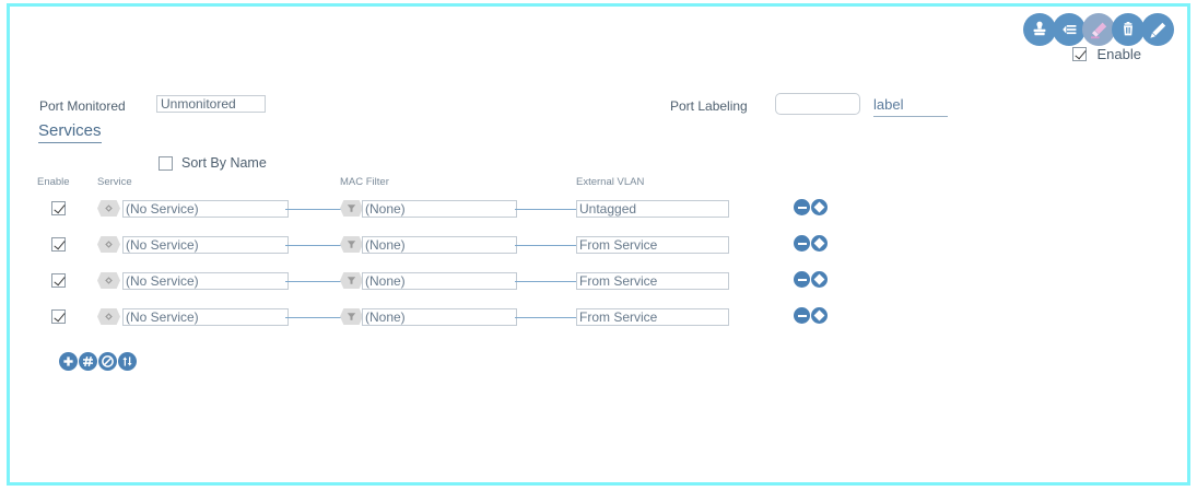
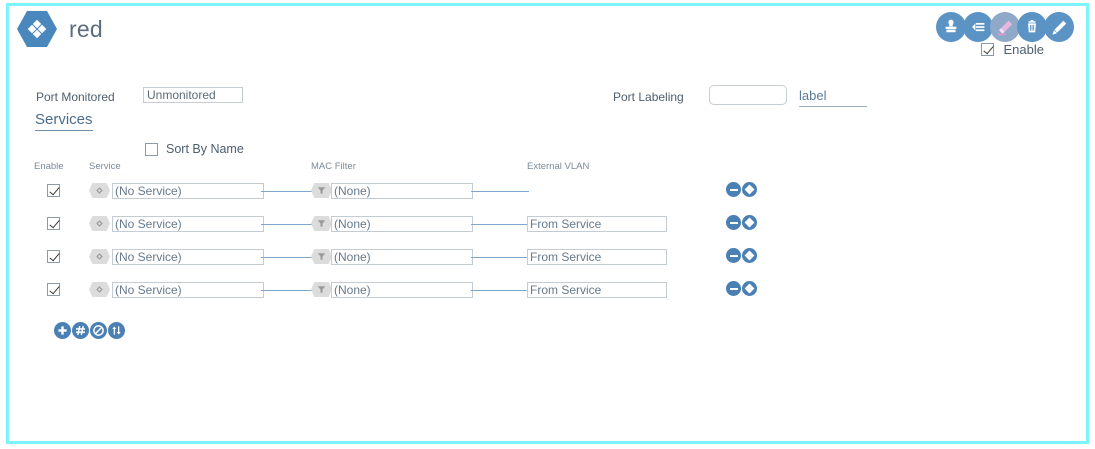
+ red
  Enable
  Port Monitored
  Unmonitored
  Port Labeling
  label
  Services
  Sort By Name
  Enable
  Service
  MAC Filter
  External VLAN
  (No Service)
  (None)
- Untagged
  (No Service)
  (None)
  From Service
  (No Service)
  (None)
  From Service
  (No Service)
  (None)
  From Service
